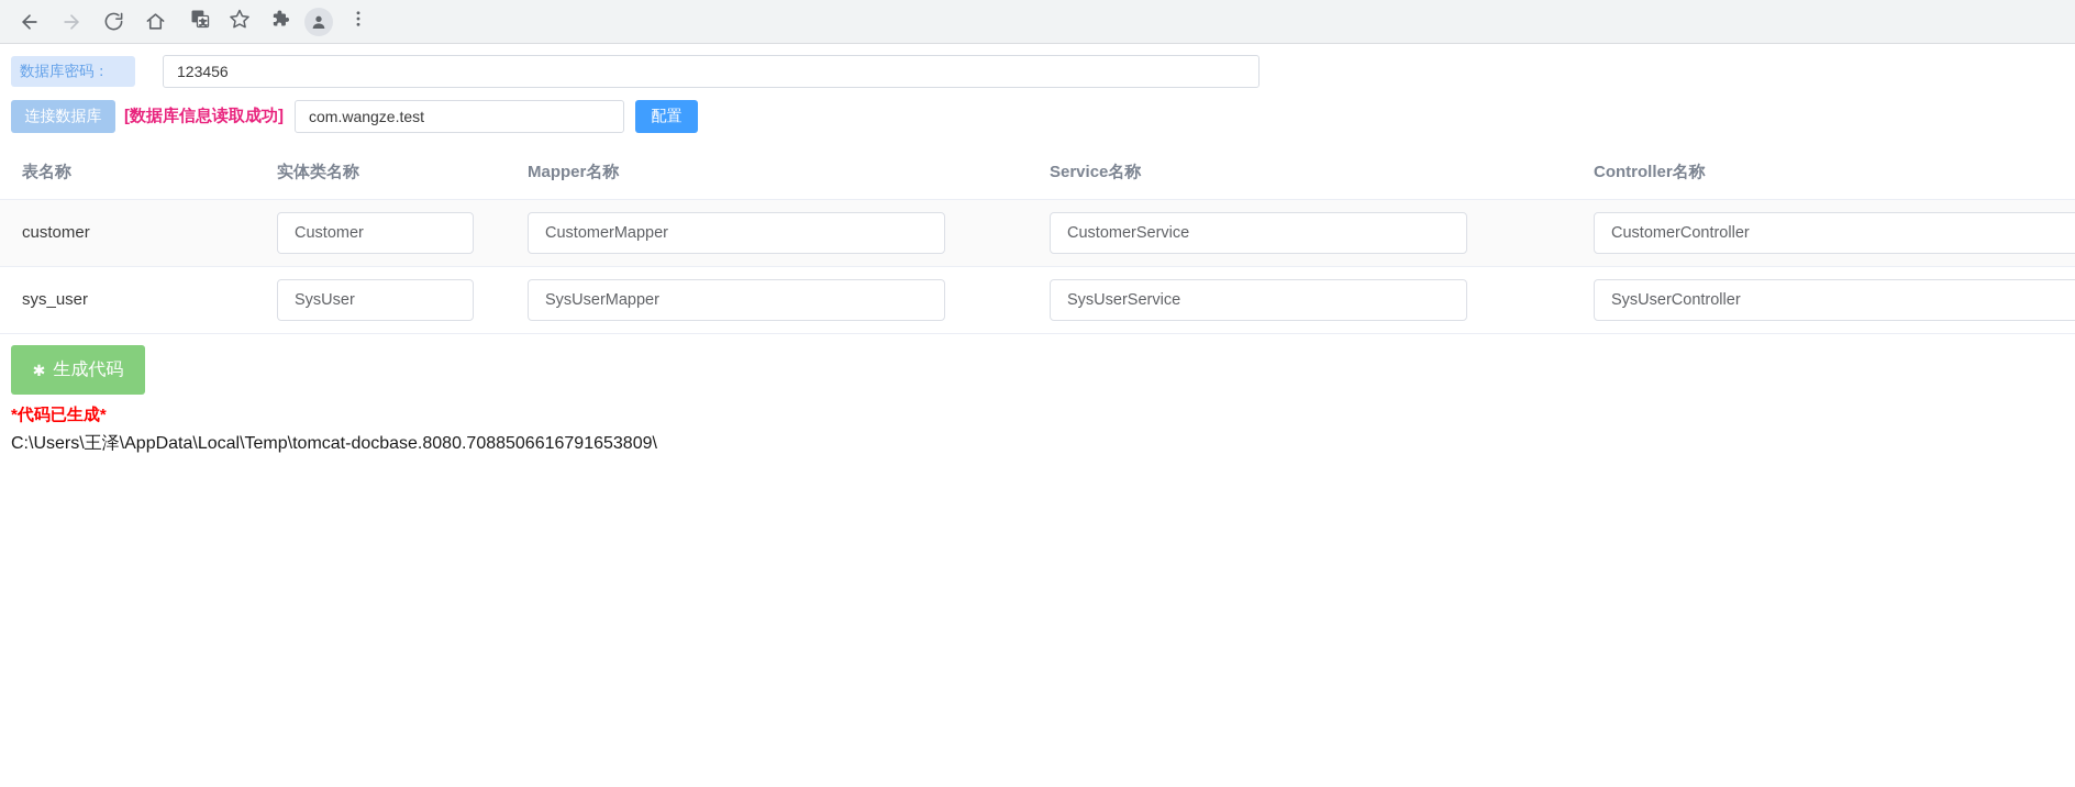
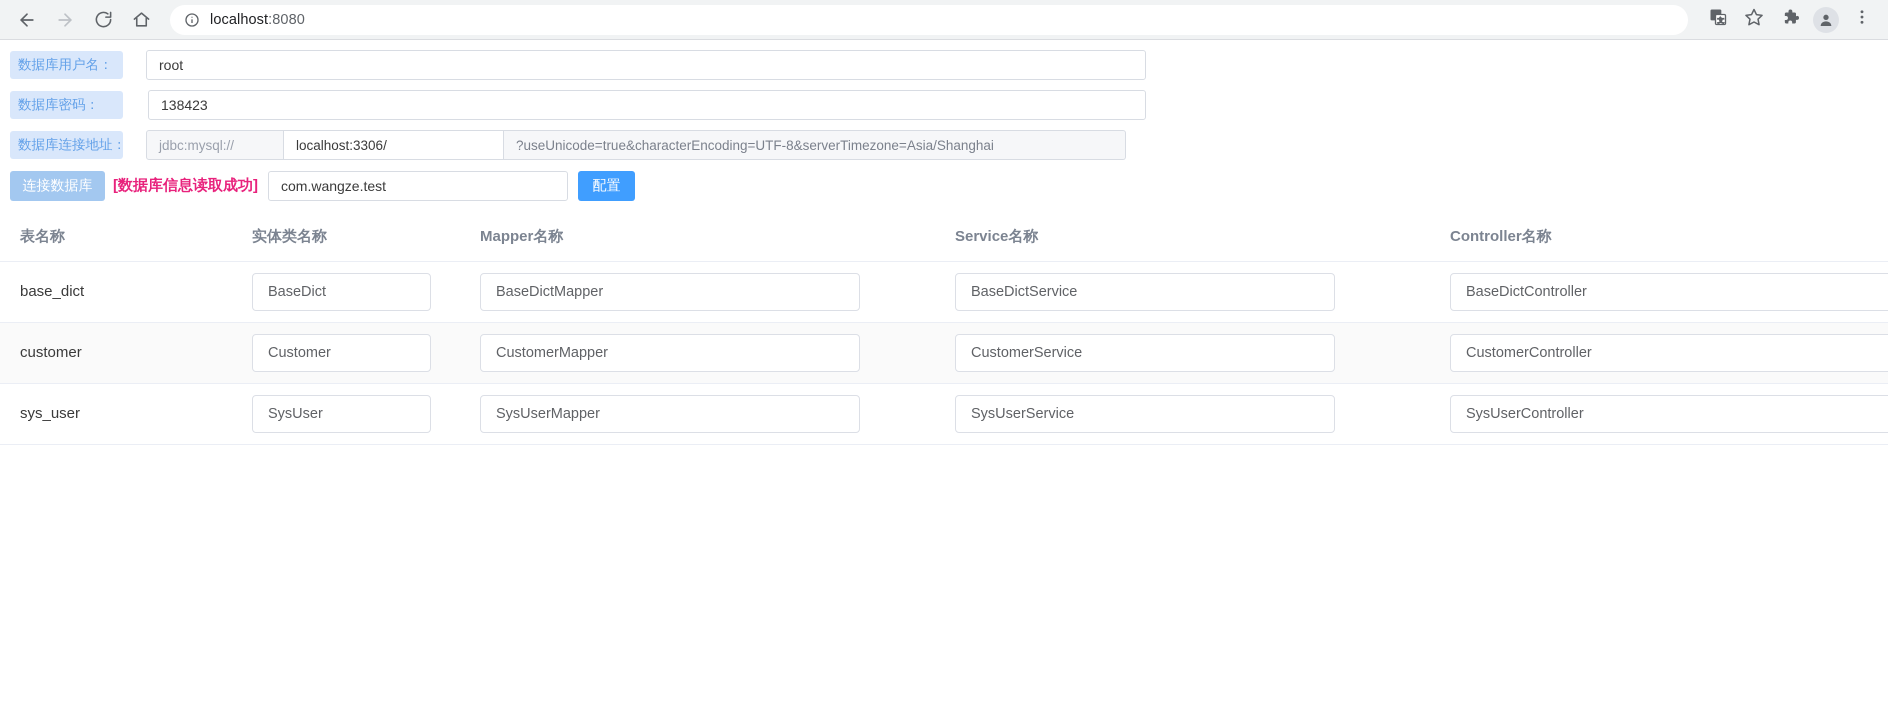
+ localhost:8080
+ 数据库用户名：
+ root
  数据库密码：
- 123456
+ 138423
+ 数据库连接地址：
+ jdbc:mysql://
+ localhost:3306/
+ ?useUnicode=true&characterEncoding=UTF-8&serverTimezone=Asia/Shanghai
  连接数据库
  [数据库信息读取成功]
  com.wangze.test
  配置
  表名称	实体类名称	Mapper名称	Service名称	Controller名称
+ base_dict	BaseDict	BaseDictMapper	BaseDictService	BaseDictController
  customer	Customer	CustomerMapper	CustomerService	CustomerController
  sys_user	SysUser	SysUserMapper	SysUserService	SysUserController
- ✱
- 生成代码
- *代码已生成*
- C:\Users\王泽\AppData\Local\Temp\tomcat-docbase.8080.7088506616791653809\
